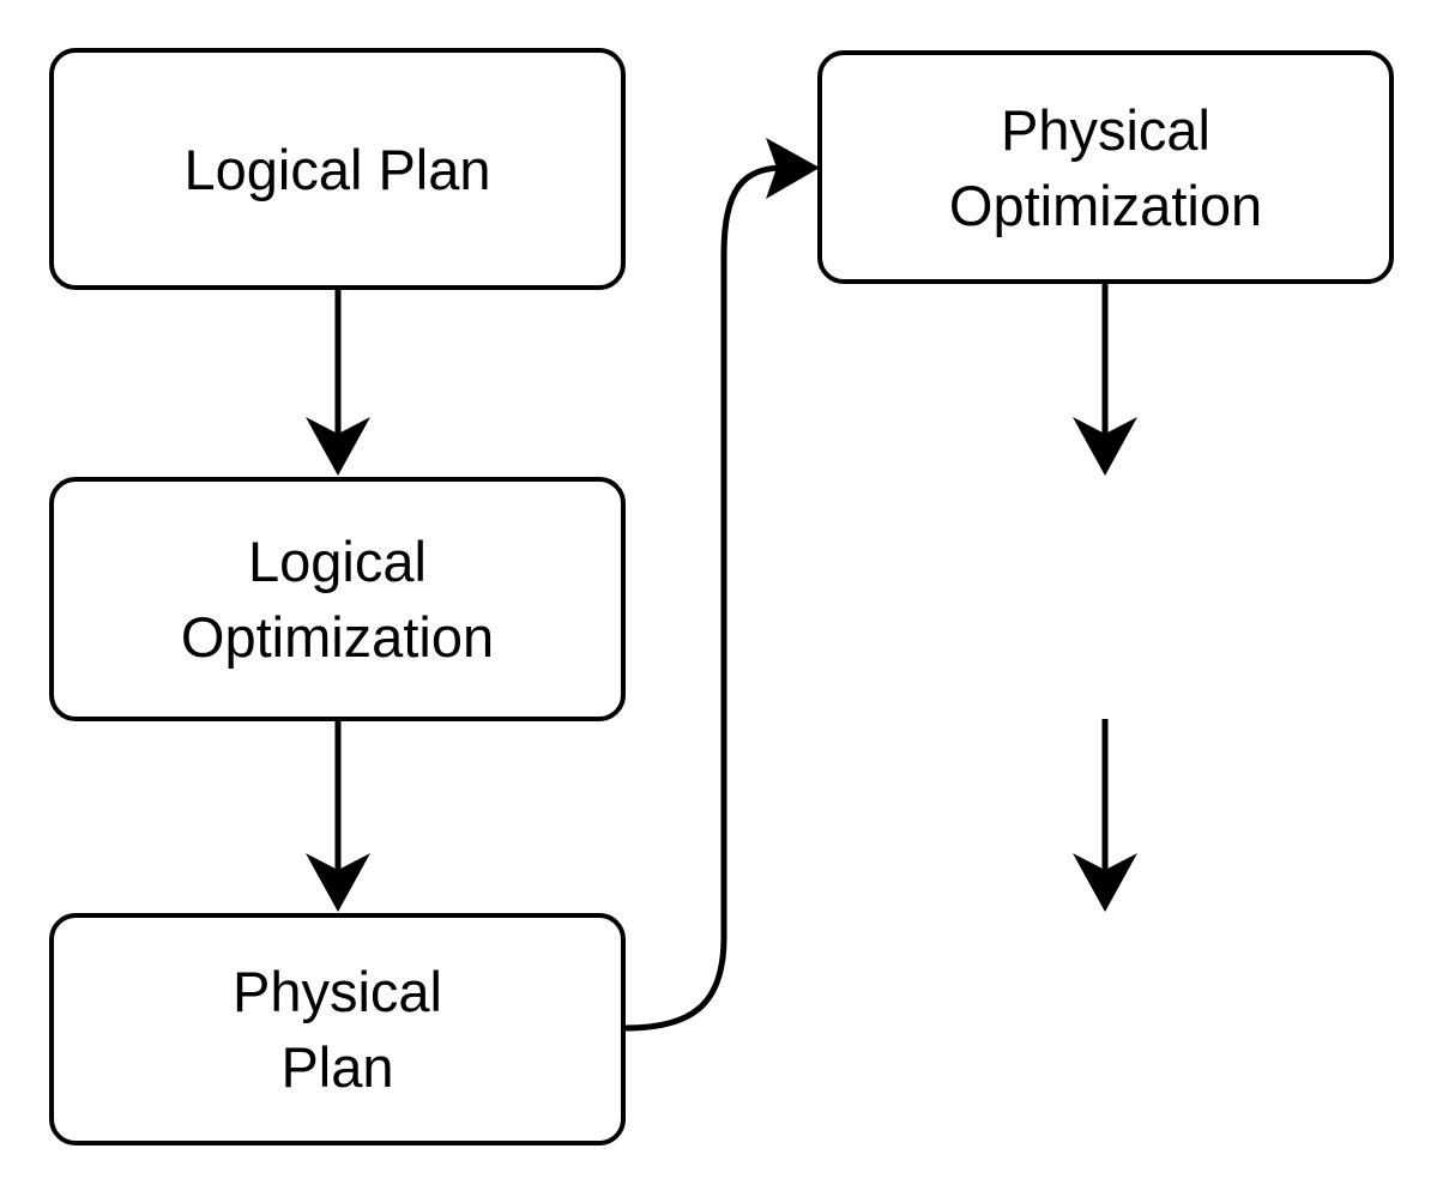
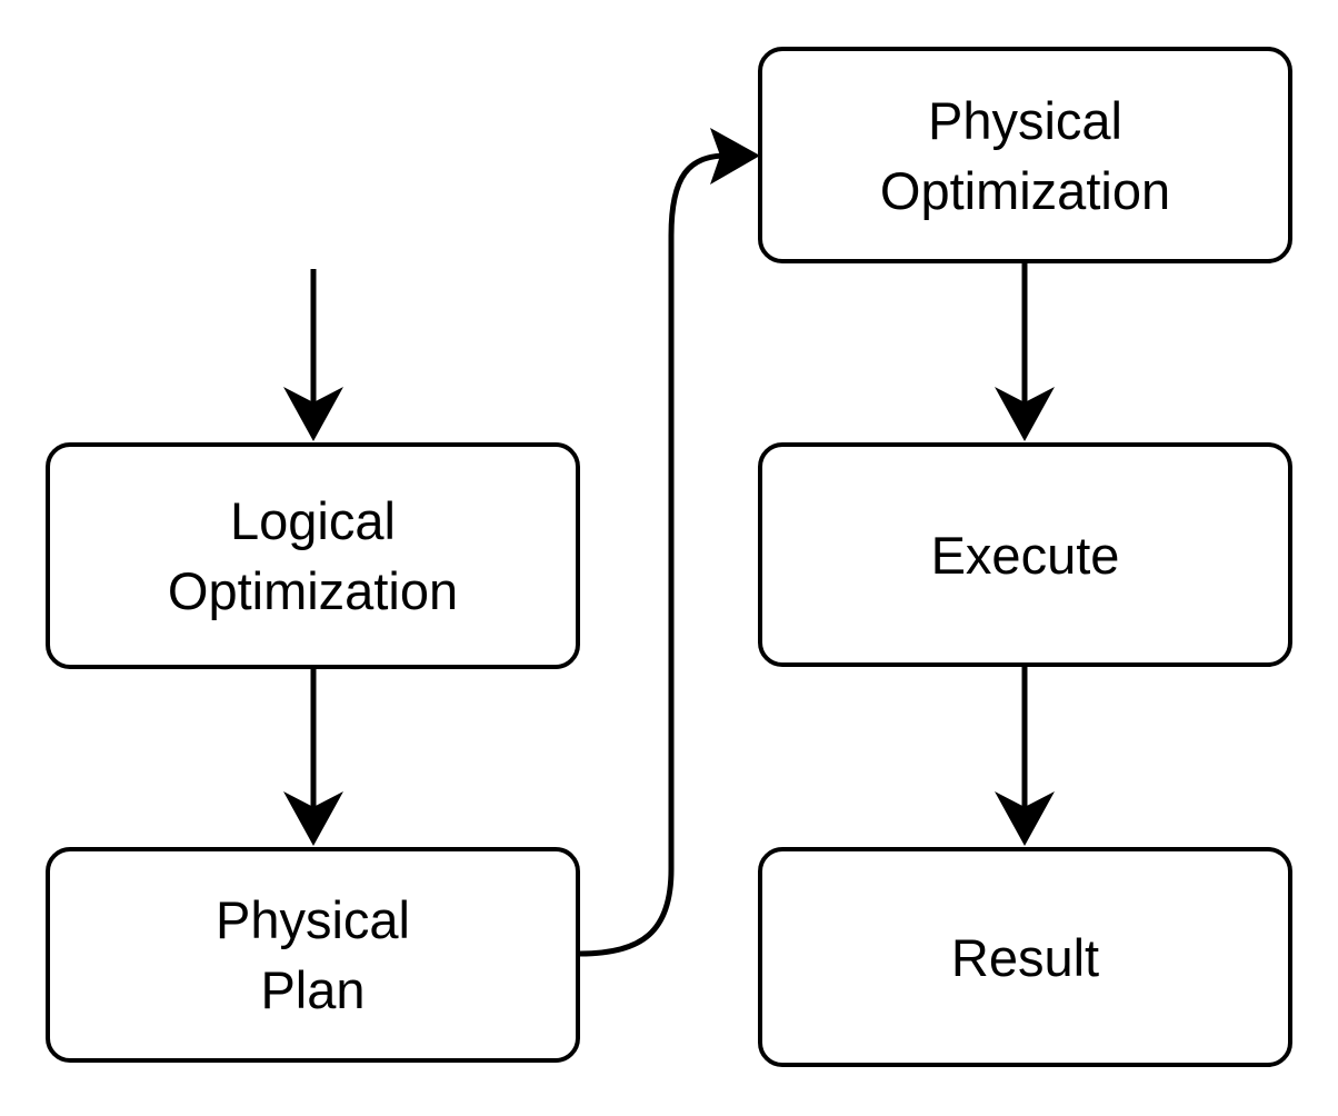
- Logical Plan
  Logical
  Optimization
  Physical
  Plan
  Physical
  Optimization
+ Execute
+ Result
